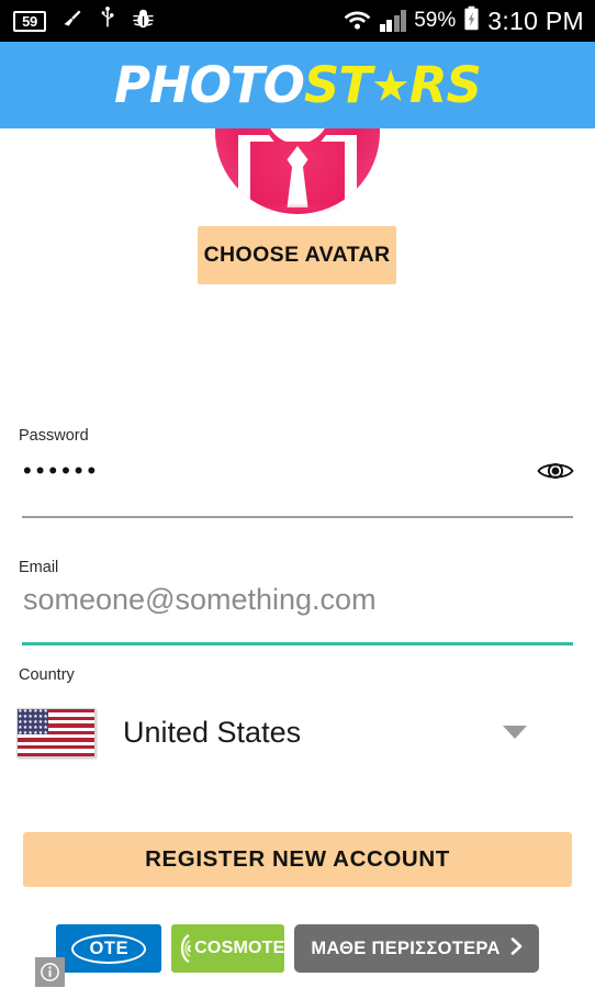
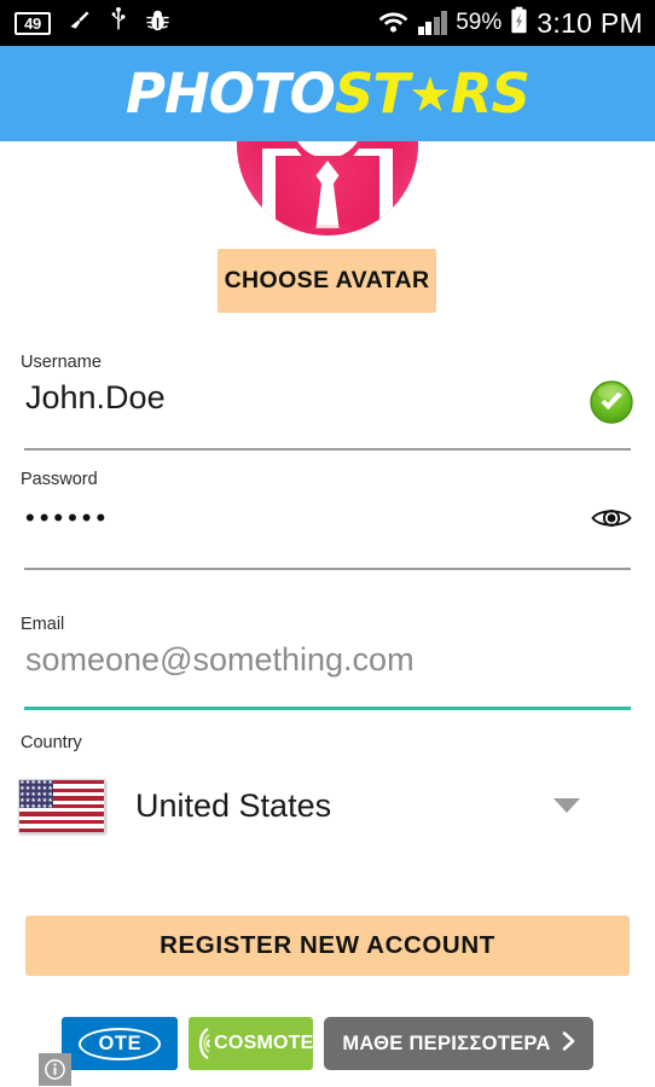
- 59
+ 49
  59%
  3:10 PM
  PHOTO
  ST
  ★
  RS
  CHOOSE AVATAR
+ Username
+ John.Doe
  Password
  ••••••
  Email
  someone@something.com
  Country
  United States
  REGISTER NEW ACCOUNT
  OTE
  COSMOTE
  ΜΑΘΕ ΠΕΡΙΣΣΟΤΕΡΑ
